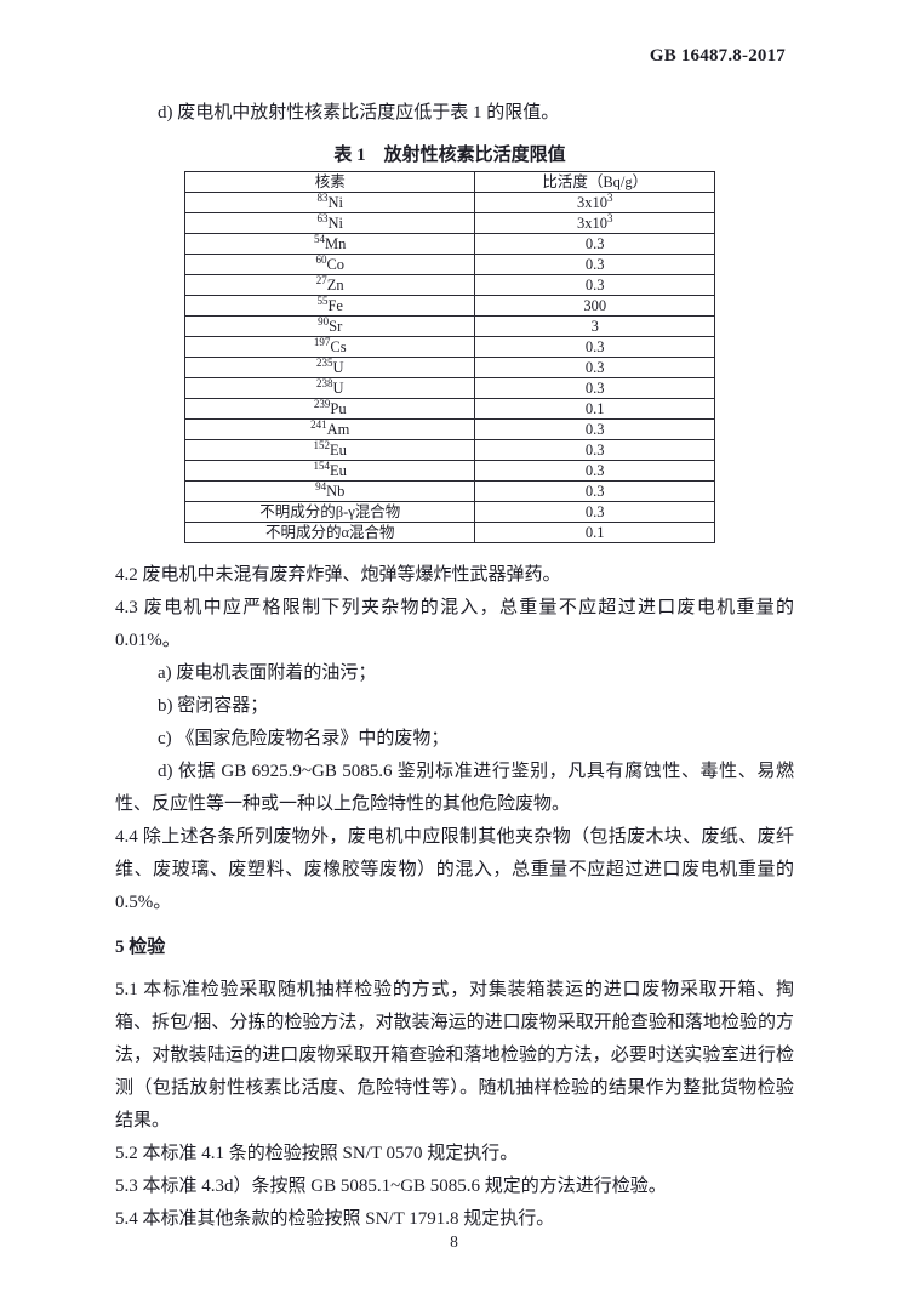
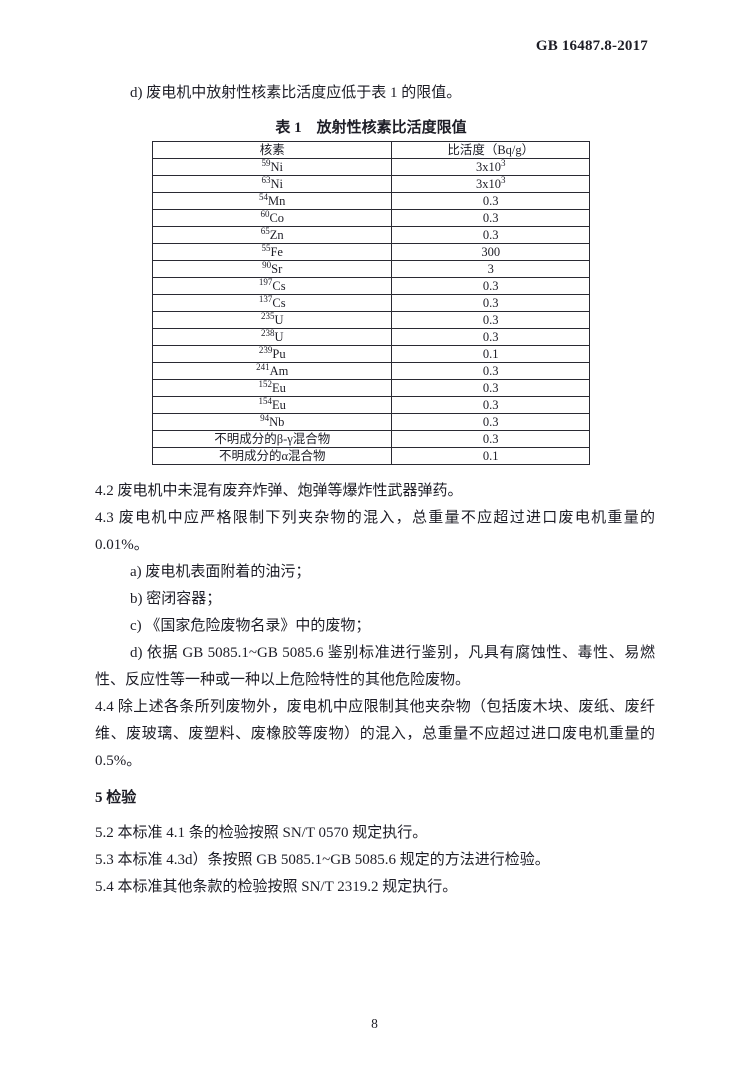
  GB 16487.8-2017
  d) 废电机中放射性核素比活度应低于表 1 的限值。
  表 1 放射性核素比活度限值
  核素	比活度（Bq/g）
- 83Ni	3x103
+ 59Ni	3x103
  63Ni	3x103
  54Mn	0.3
  60Co	0.3
- 27Zn	0.3
+ 65Zn	0.3
  55Fe	300
  90Sr	3
  197Cs	0.3
+ 137Cs	0.3
  235U	0.3
  238U	0.3
  239Pu	0.1
  241Am	0.3
  152Eu	0.3
  154Eu	0.3
  94Nb	0.3
  不明成分的β-γ混合物	0.3
  不明成分的α混合物	0.1
  4.2 废电机中未混有废弃炸弹、炮弹等爆炸性武器弹药。
  4.3 废电机中应严格限制下列夹杂物的混入，总重量不应超过进口废电机重量的 0.01%。
  a) 废电机表面附着的油污；
  b) 密闭容器；
  c) 《国家危险废物名录》中的废物；
- d) 依据 GB 6925.9~GB 5085.6 鉴别标准进行鉴别，凡具有腐蚀性、毒性、易燃性、反应性等一种或一种以上危险特性的其他危险废物。
+ d) 依据 GB 5085.1~GB 5085.6 鉴别标准进行鉴别，凡具有腐蚀性、毒性、易燃性、反应性等一种或一种以上危险特性的其他危险废物。
  4.4 除上述各条所列废物外，废电机中应限制其他夹杂物（包括废木块、废纸、废纤维、废玻璃、废塑料、废橡胶等废物）的混入，总重量不应超过进口废电机重量的 0.5%。
  5 检验
- 5.1 本标准检验采取随机抽样检验的方式，对集装箱装运的进口废物采取开箱、掏箱、拆包/捆、分拣的检验方法，对散装海运的进口废物采取开舱查验和落地检验的方法，对散装陆运的进口废物采取开箱查验和落地检验的方法，必要时送实验室进行检测（包括放射性核素比活度、危险特性等）。随机抽样检验的结果作为整批货物检验结果。
  5.2 本标准 4.1 条的检验按照 SN/T 0570 规定执行。
  5.3 本标准 4.3d）条按照 GB 5085.1~GB 5085.6 规定的方法进行检验。
- 5.4 本标准其他条款的检验按照 SN/T 1791.8 规定执行。
+ 5.4 本标准其他条款的检验按照 SN/T 2319.2 规定执行。
  8
